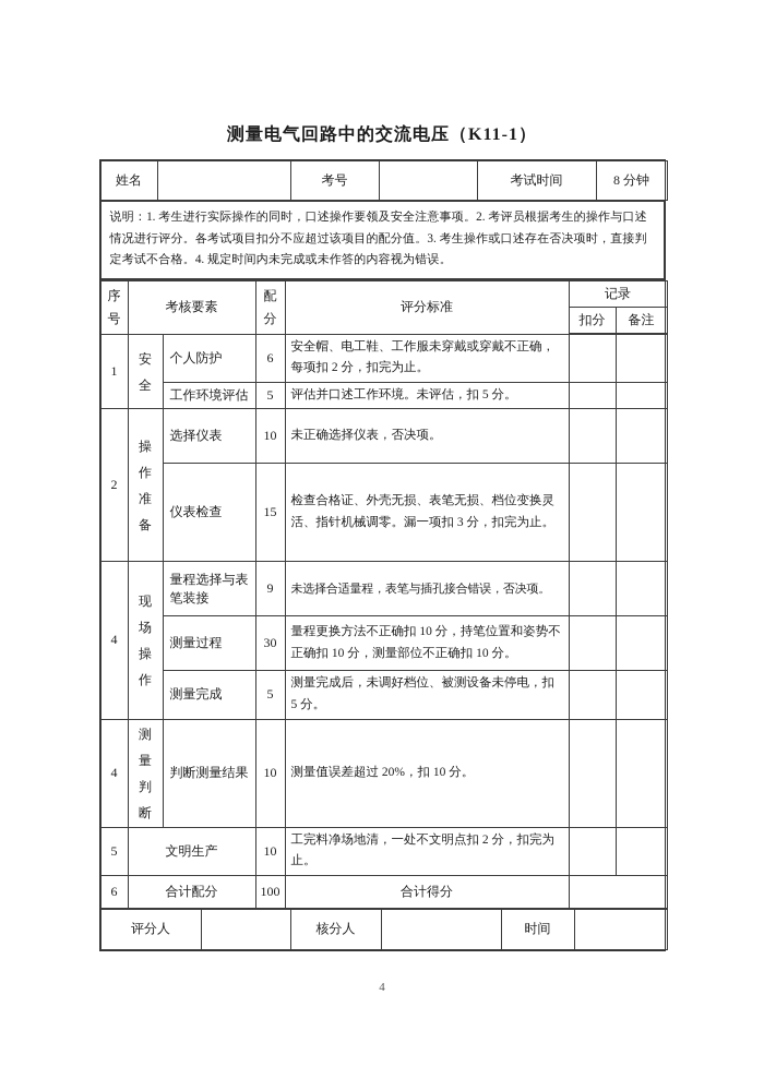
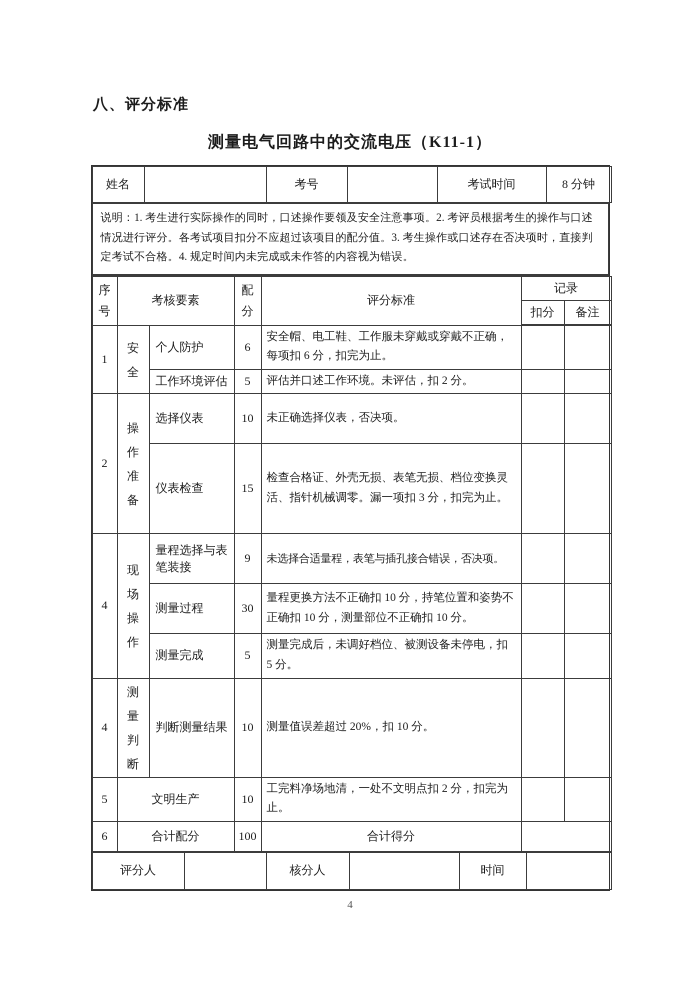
+ 八、评分标准
  测量电气回路中的交流电压（K11-1）
  姓名		考号		考试时间	8 分钟
  说明：1. 考生进行实际操作的同时，口述操作要领及安全注意事项。2. 考评员根据考生的操作与口述情况进行评分。各考试项目扣分不应超过该项目的配分值。3. 考生操作或口述存在否决项时，直接判定考试不合格。4. 规定时间内未完成或未作答的内容视为错误。
  序号	考核要素	配分	评分标准	记录
  扣分	备注
- 1	安全	个人防护	6	安全帽、电工鞋、工作服未穿戴或穿戴不正确，每项扣 2 分，扣完为止。
+ 1	安全	个人防护	6	安全帽、电工鞋、工作服未穿戴或穿戴不正确，每项扣 6 分，扣完为止。
- 工作环境评估	5	评估并口述工作环境。未评估，扣 5 分。
+ 工作环境评估	5	评估并口述工作环境。未评估，扣 2 分。
  2	操作准备	选择仪表	10	未正确选择仪表，否决项。
  仪表检查	15	检查合格证、外壳无损、表笔无损、档位变换灵活、指针机械调零。漏一项扣 3 分，扣完为止。
  4	现场操作	量程选择与表笔装接	9	未选择合适量程，表笔与插孔接合错误，否决项。
  测量过程	30	量程更换方法不正确扣 10 分，持笔位置和姿势不正确扣 10 分，测量部位不正确扣 10 分。
  测量完成	5	测量完成后，未调好档位、被测设备未停电，扣 5 分。
  4	测量判断	判断测量结果	10	测量值误差超过 20%，扣 10 分。
  5	文明生产	10	工完料净场地清，一处不文明点扣 2 分，扣完为止。
  6	合计配分	100	合计得分
  评分人		核分人		时间
  4
